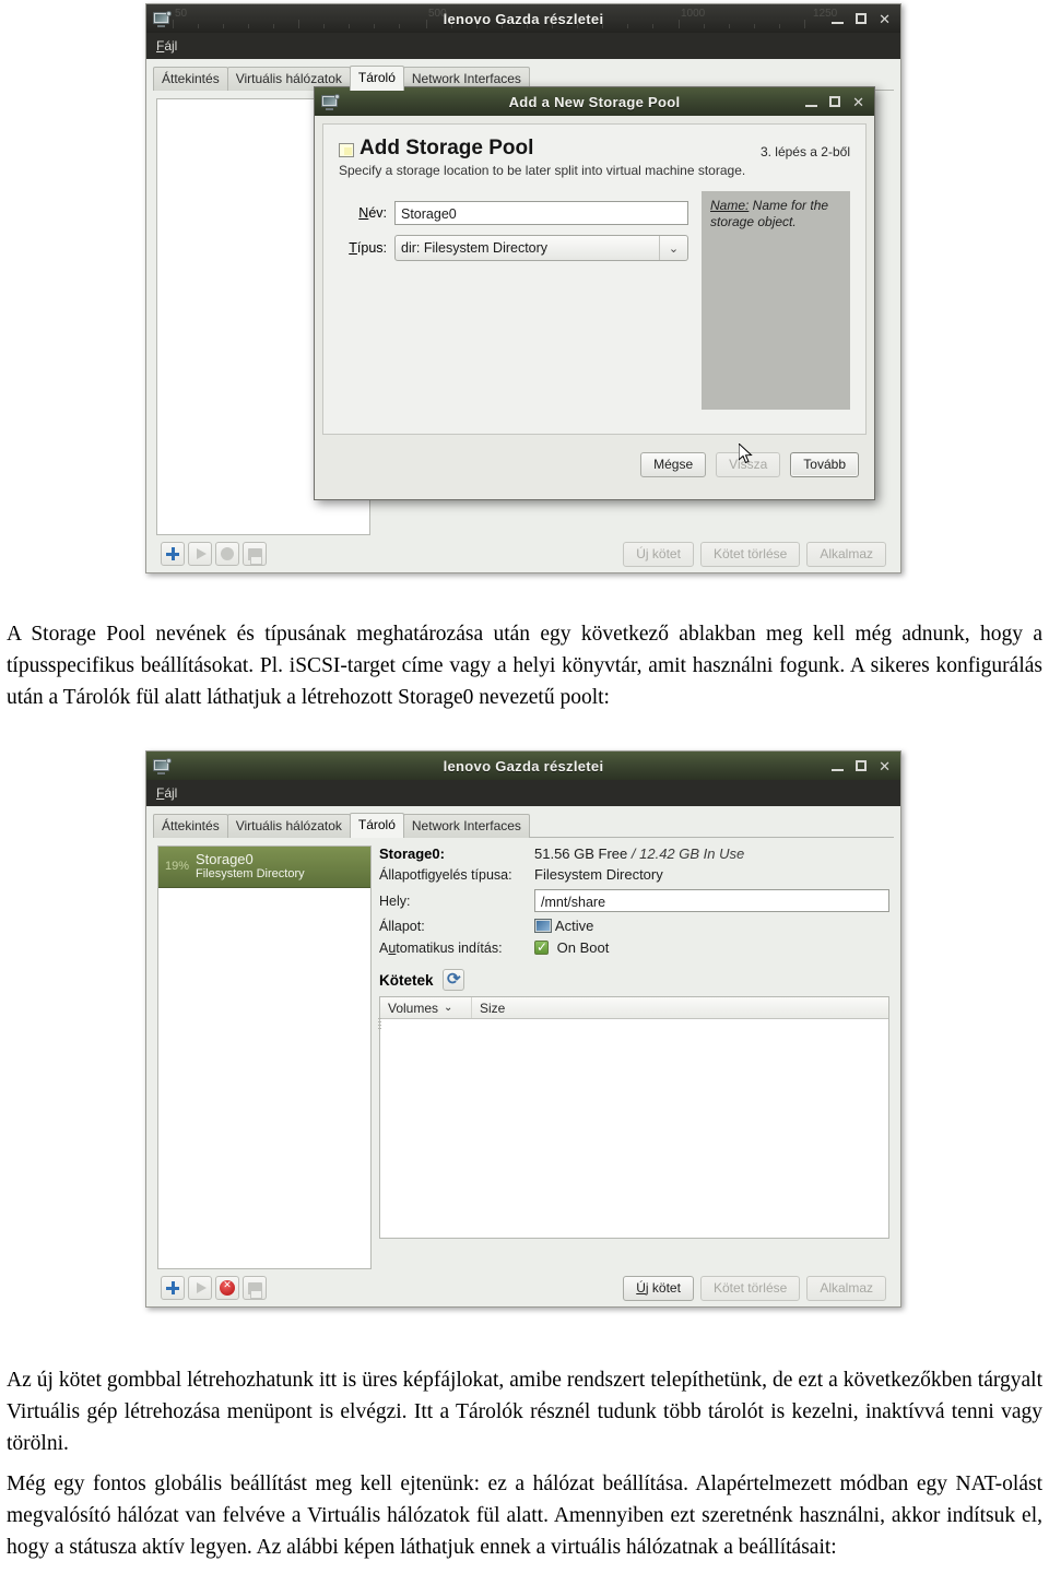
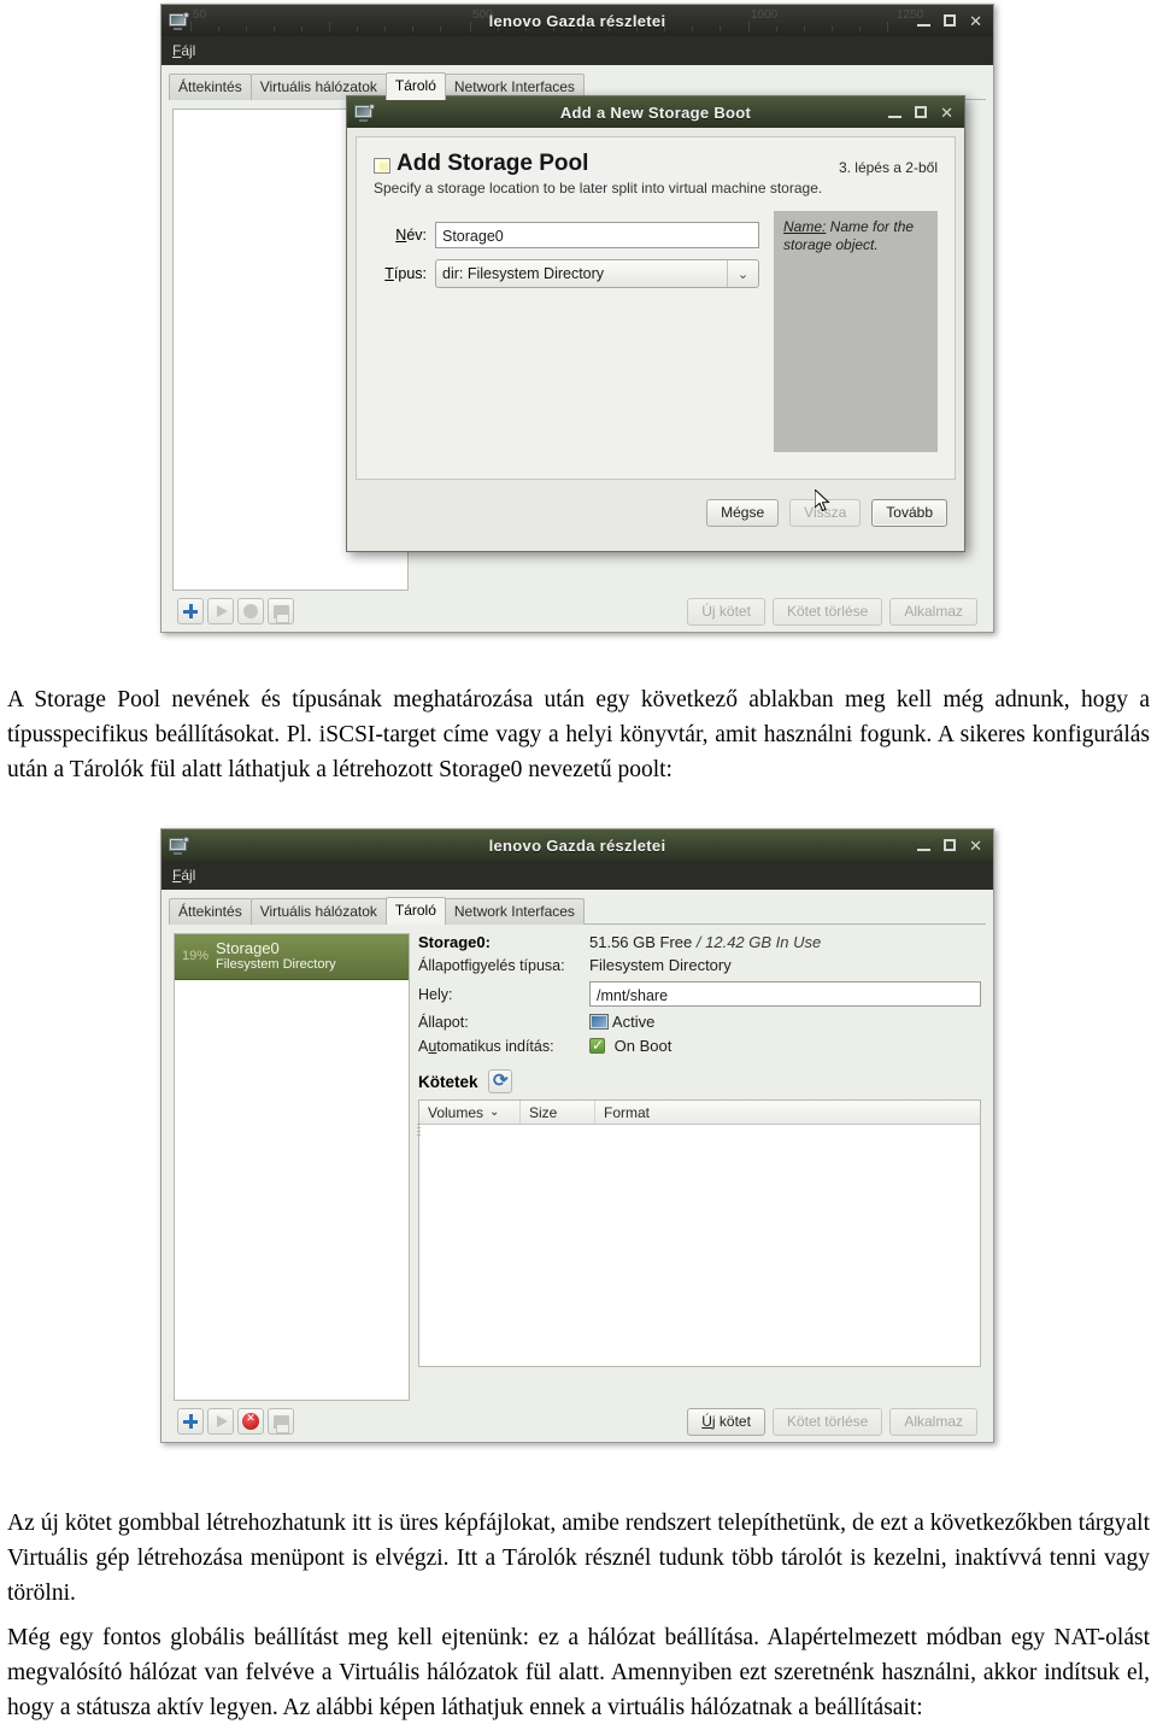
  50
  500
  1000
  1250
  lenovo Gazda részletei
  ✕
  Fájl
  Áttekintés
  Virtuális hálózatok
  Tároló
  Network Interfaces
  Új kötet
  Kötet törlése
  Alkalmaz
- Add a New Storage Pool
+ Add a New Storage Boot
  ✕
  Add Storage Pool
  3. lépés a 2-ből
  Specify a storage location to be later split into virtual machine storage.
  Név:
  Storage0
  Típus:
  dir: Filesystem Directory
  ⌄
  Name: Name for the storage object.
  Mégse
  Vissza
  Tovább
  A Storage Pool nevének és típusának meghatározása után egy következő ablakban meg kell még adnunk, hogy a típusspecifikus beállításokat. Pl. iSCSI-target címe vagy a helyi könyvtár, amit használni fogunk. A sikeres konfigurálás után a Tárolók fül alatt láthatjuk a létrehozott Storage0 nevezetű poolt:
  lenovo Gazda részletei
  ✕
  Fájl
  Áttekintés
  Virtuális hálózatok
  Tároló
  Network Interfaces
  19%
  Storage0
  Filesystem Directory
  Storage0:
  51.56 GB Free / 12.42 GB In Use
  Állapotfigyelés típusa:
  Filesystem Directory
  Hely:
  /mnt/share
  Állapot:
  Active
  Automatikus indítás:
  On Boot
  Kötetek
  Volumes
  ⌄
  Size
+ Format
  Új kötet
  Kötet törlése
  Alkalmaz
  Az új kötet gombbal létrehozhatunk itt is üres képfájlokat, amibe rendszert telepíthetünk, de ezt a következőkben tárgyalt Virtuális gép létrehozása menüpont is elvégzi. Itt a Tárolók résznél tudunk több tárolót is kezelni, inaktívvá tenni vagy törölni.
  Még egy fontos globális beállítást meg kell ejtenünk: ez a hálózat beállítása. Alapértelmezett módban egy NAT-olást megvalósító hálózat van felvéve a Virtuális hálózatok fül alatt. Amennyiben ezt szeretnénk használni, akkor indítsuk el, hogy a státusza aktív legyen. Az alábbi képen láthatjuk ennek a virtuális hálózatnak a beállításait:
